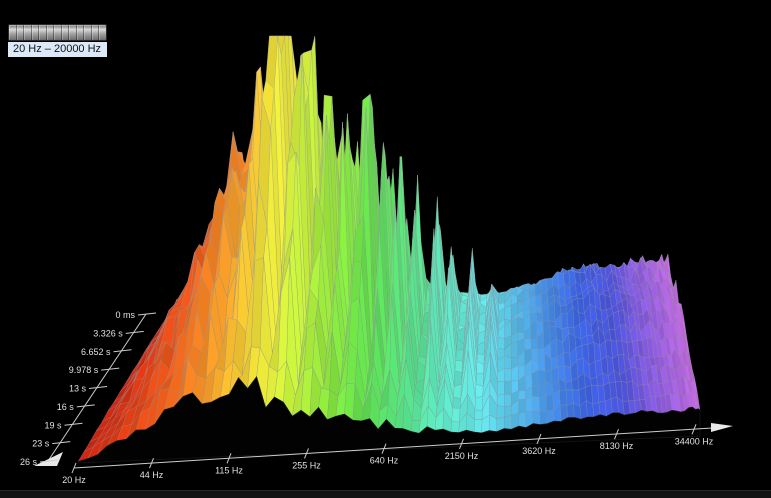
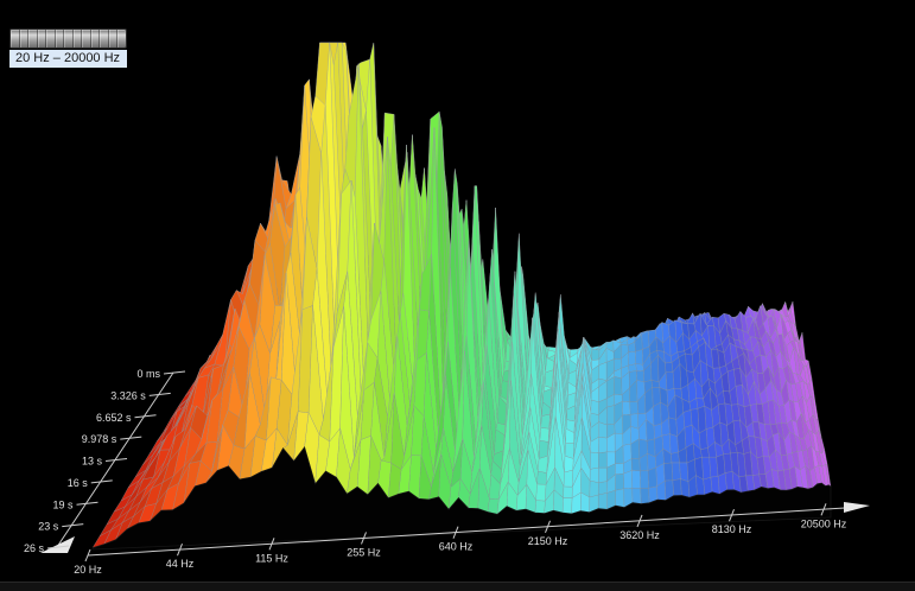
  20 Hz
  44 Hz
  115 Hz
  255 Hz
  640 Hz
  2150 Hz
  3620 Hz
  8130 Hz
- 34400 Hz
+ 20500 Hz
  0 ms
  3.326 s
  6.652 s
  9.978 s
  13 s
  16 s
  19 s
  23 s
  26 s
  20 Hz – 20000 Hz
